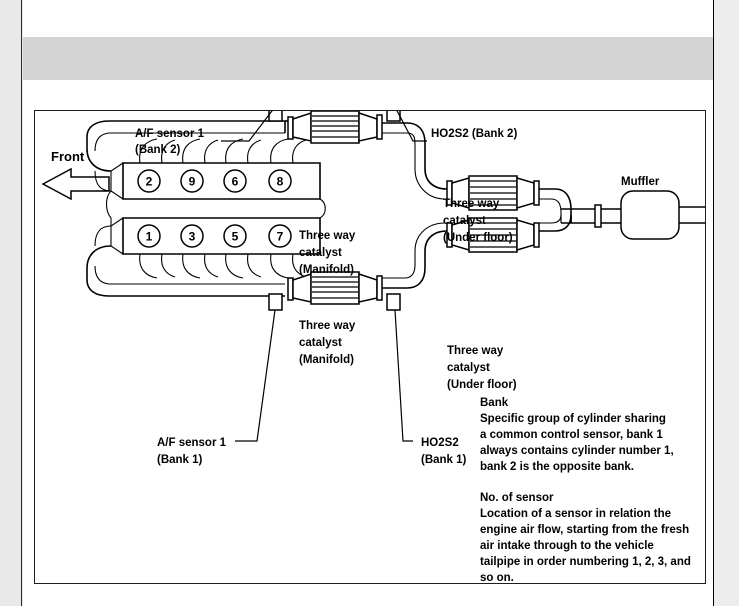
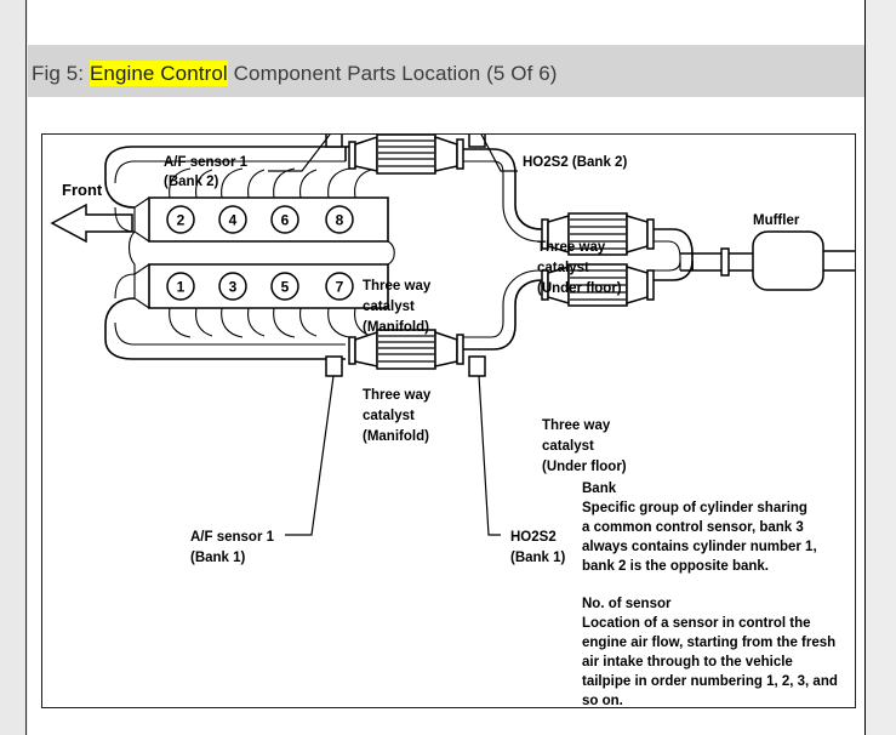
+ Fig 5: Engine Control Component Parts Location (5 Of 6)
  Front
  2
- 9
+ 4
  6
  8
  1
  3
  5
  7
  Muffler
  A/F sensor 1
  (Bank 2)
  HO2S2 (Bank 2)
  Three way
  catalyst
  (Manifold)
  Three way
  catalyst
  (Under floor)
  Three way
  catalyst
  (Manifold)
  Three way
  catalyst
  (Under floor)
  A/F sensor 1
  (Bank 1)
  HO2S2
  (Bank 1)
  Bank
  Specific group of cylinder sharing
- a common control sensor, bank 1
+ a common control sensor, bank 3
  always contains cylinder number 1,
  bank 2 is the opposite bank.
  No. of sensor
- Location of a sensor in relation the
+ Location of a sensor in control the
  engine air flow, starting from the fresh
  air intake through to the vehicle
  tailpipe in order numbering 1, 2, 3, and
  so on.
